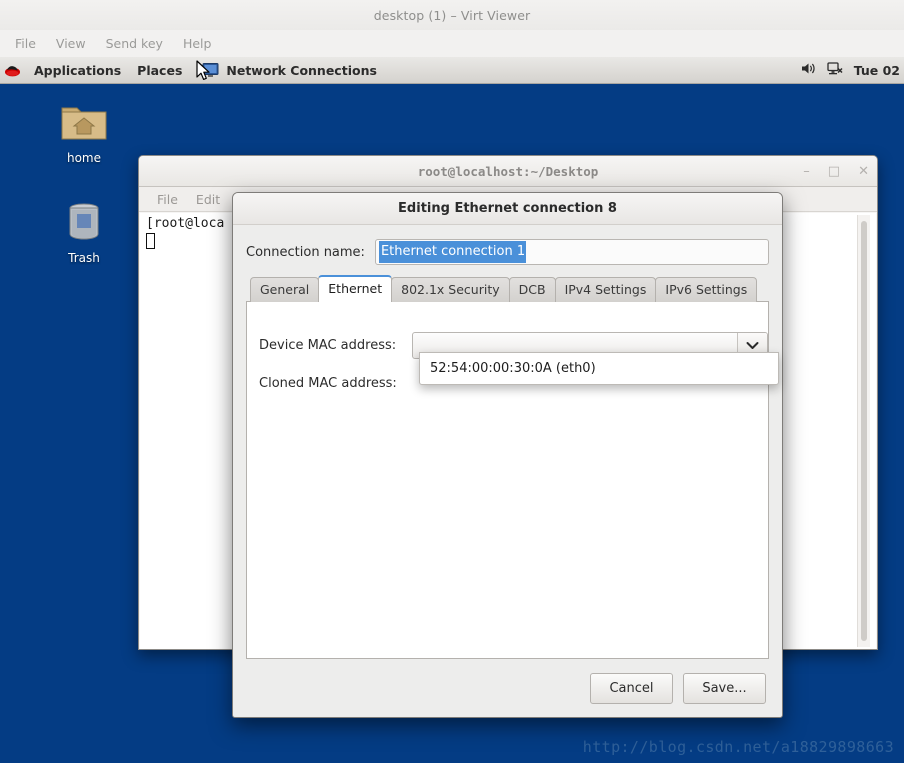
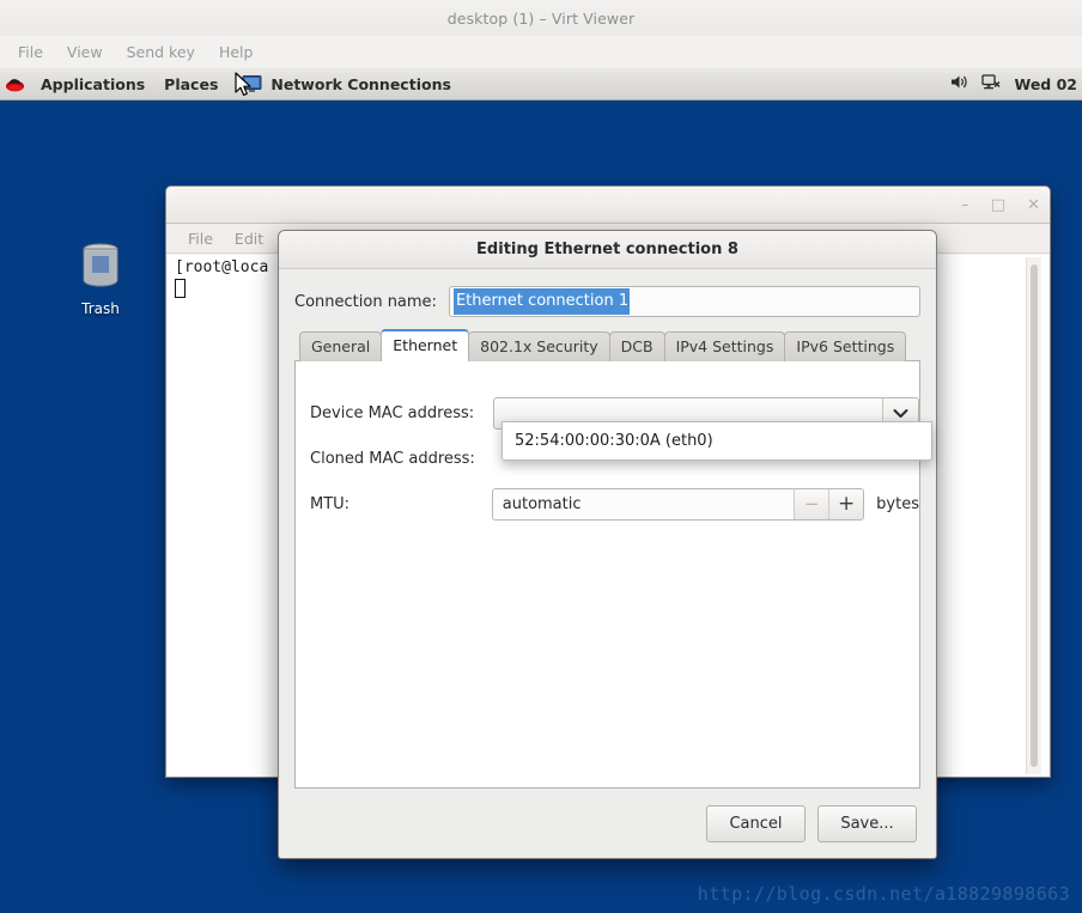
  desktop (1) – Virt Viewer
  File
  View
  Send key
  Help
  Applications
  Places
  Network Connections
- Tue 02
+ Wed 02
- home
  Trash
  http://blog.csdn.net/a18829898663
- root@localhost:~/Desktop
  –
  □
  ✕
  File
  Edit
  [root@loca
  Editing Ethernet connection 8
  Connection name:
  Ethernet connection 1
  General
  Ethernet
  802.1x Security
  DCB
  IPv4 Settings
  IPv6 Settings
  Device MAC address:
  Cloned MAC address:
+ MTU:
+ automatic
+ −
+ +
+ bytes
  52:54:00:00:30:0A (eth0)
  Cancel
  Save...
